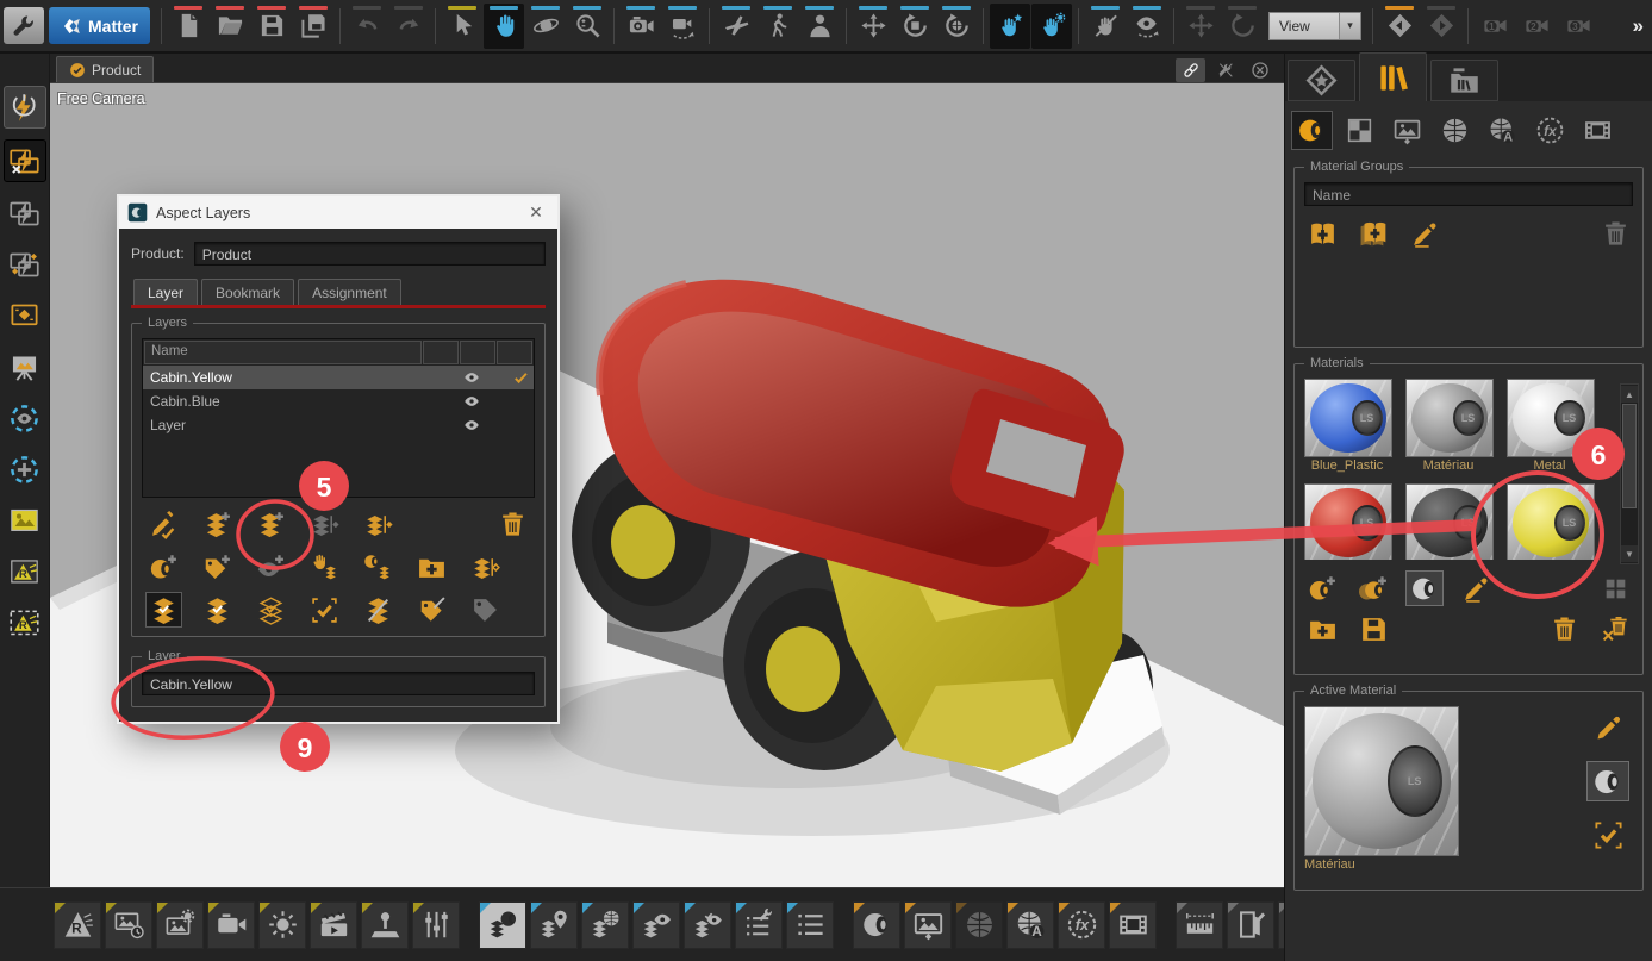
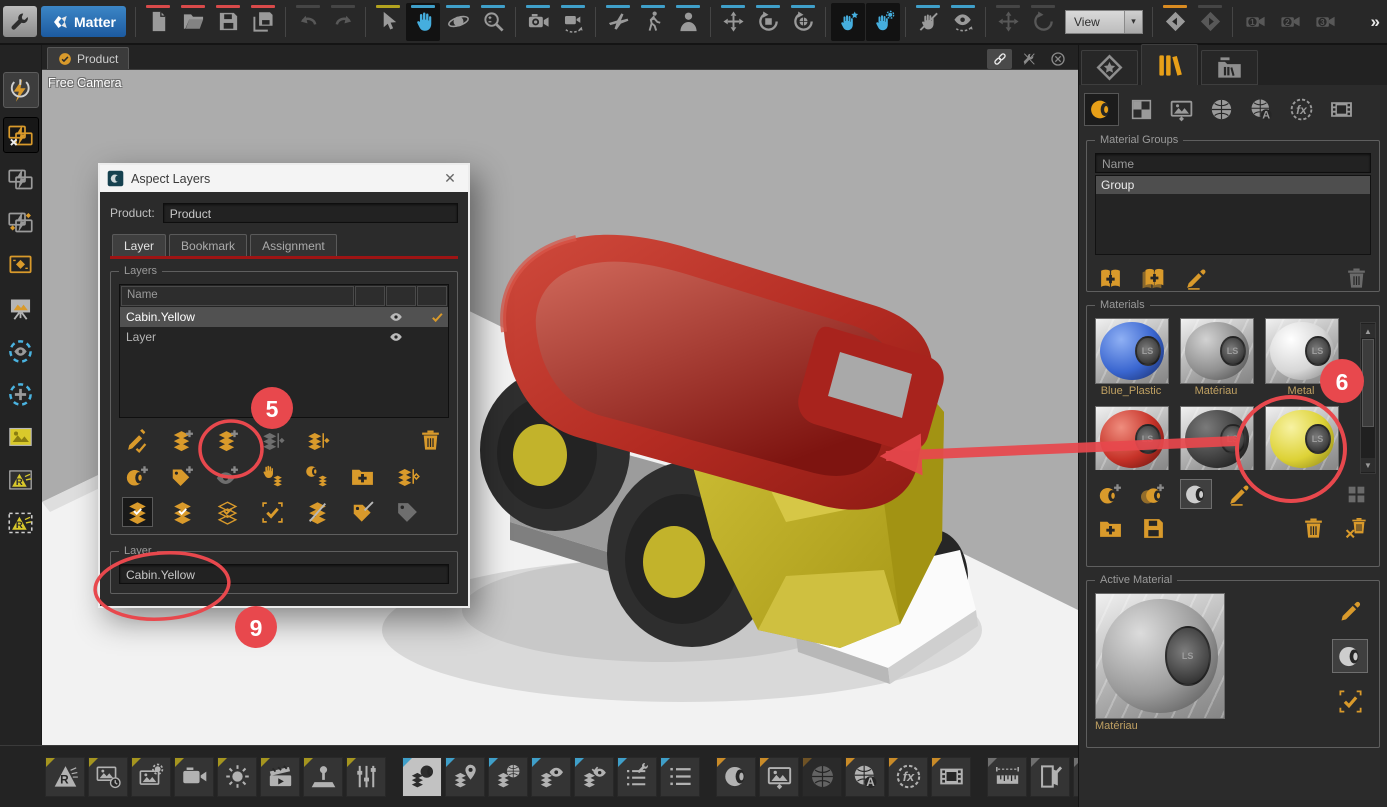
  Matter
  View
  ▾
  1
  2
  3
  »
  R
  R
  Product
  Free Camera
  R
  A
  fx
  A
  fx
  Material Groups
  Name
+ Group
  Materials
  LS
  Blue_Plastic
  LS
  Matériau
  LS
  Metal
  LS
  LS
  ▲
  ▼
  Active Material
  LS
  Matériau
  Aspect Layers
  ✕
  Product:
  Product
  Layer
  Bookmark
  Assignment
  Layers
  Name
  Cabin.Yellow
- Cabin.Blue
  Layer
  Layer
  Cabin.Yellow
  5
  6
  9
